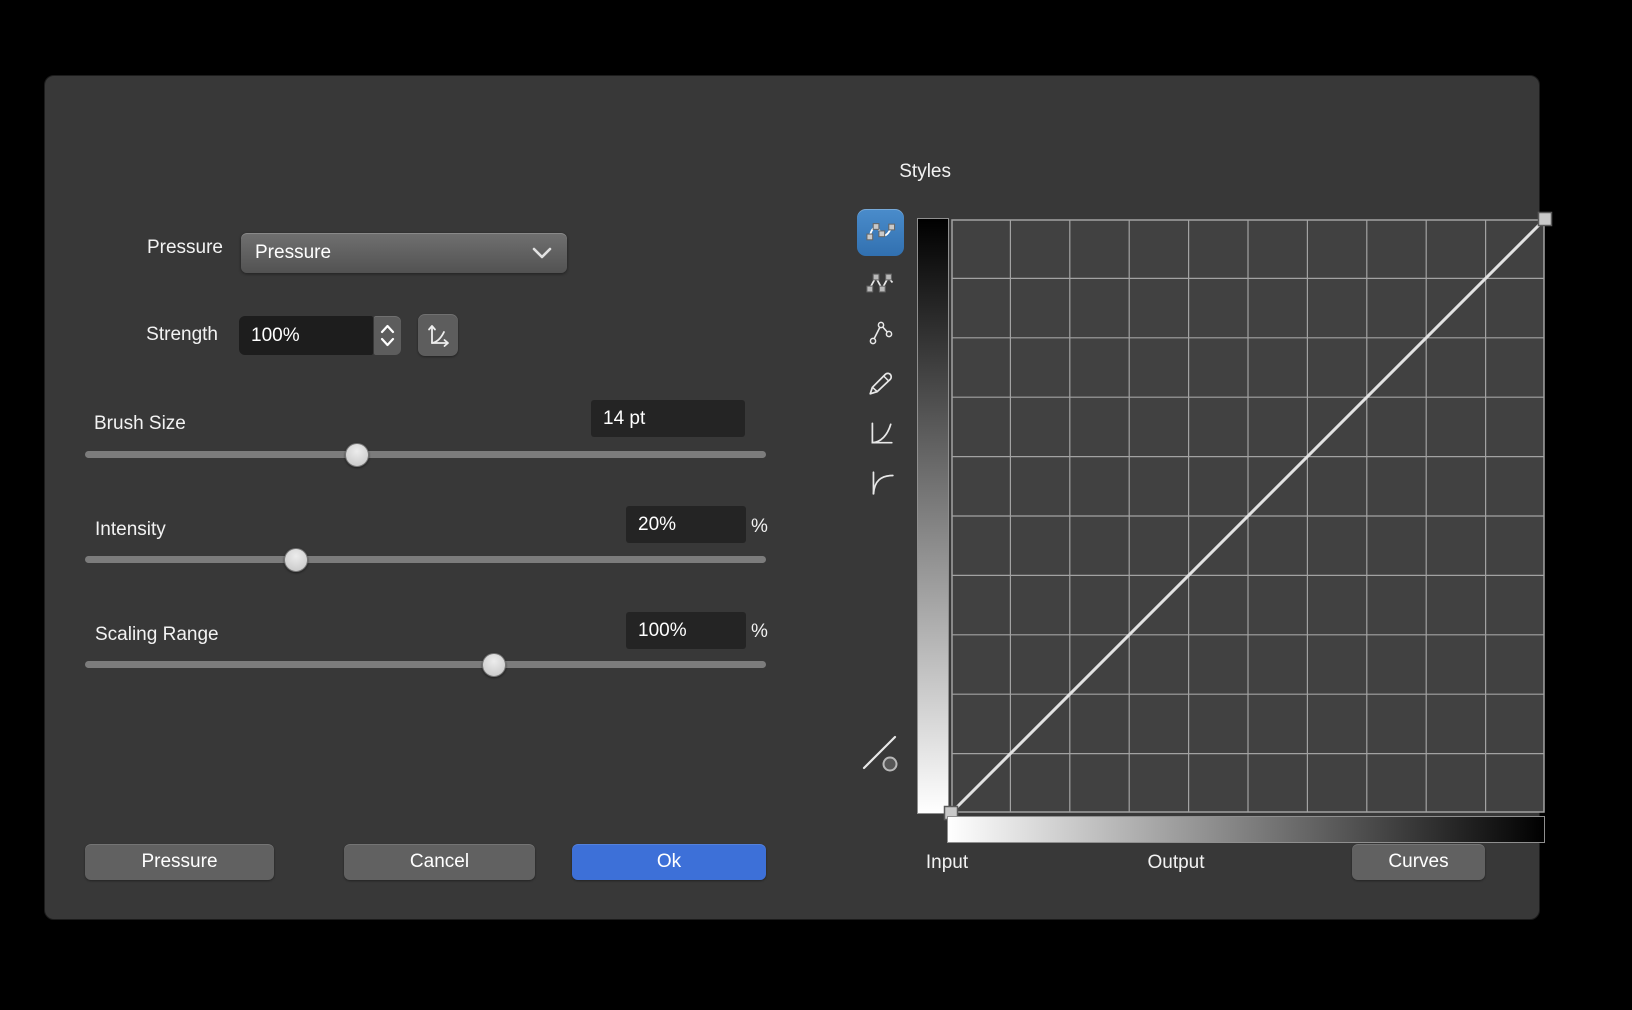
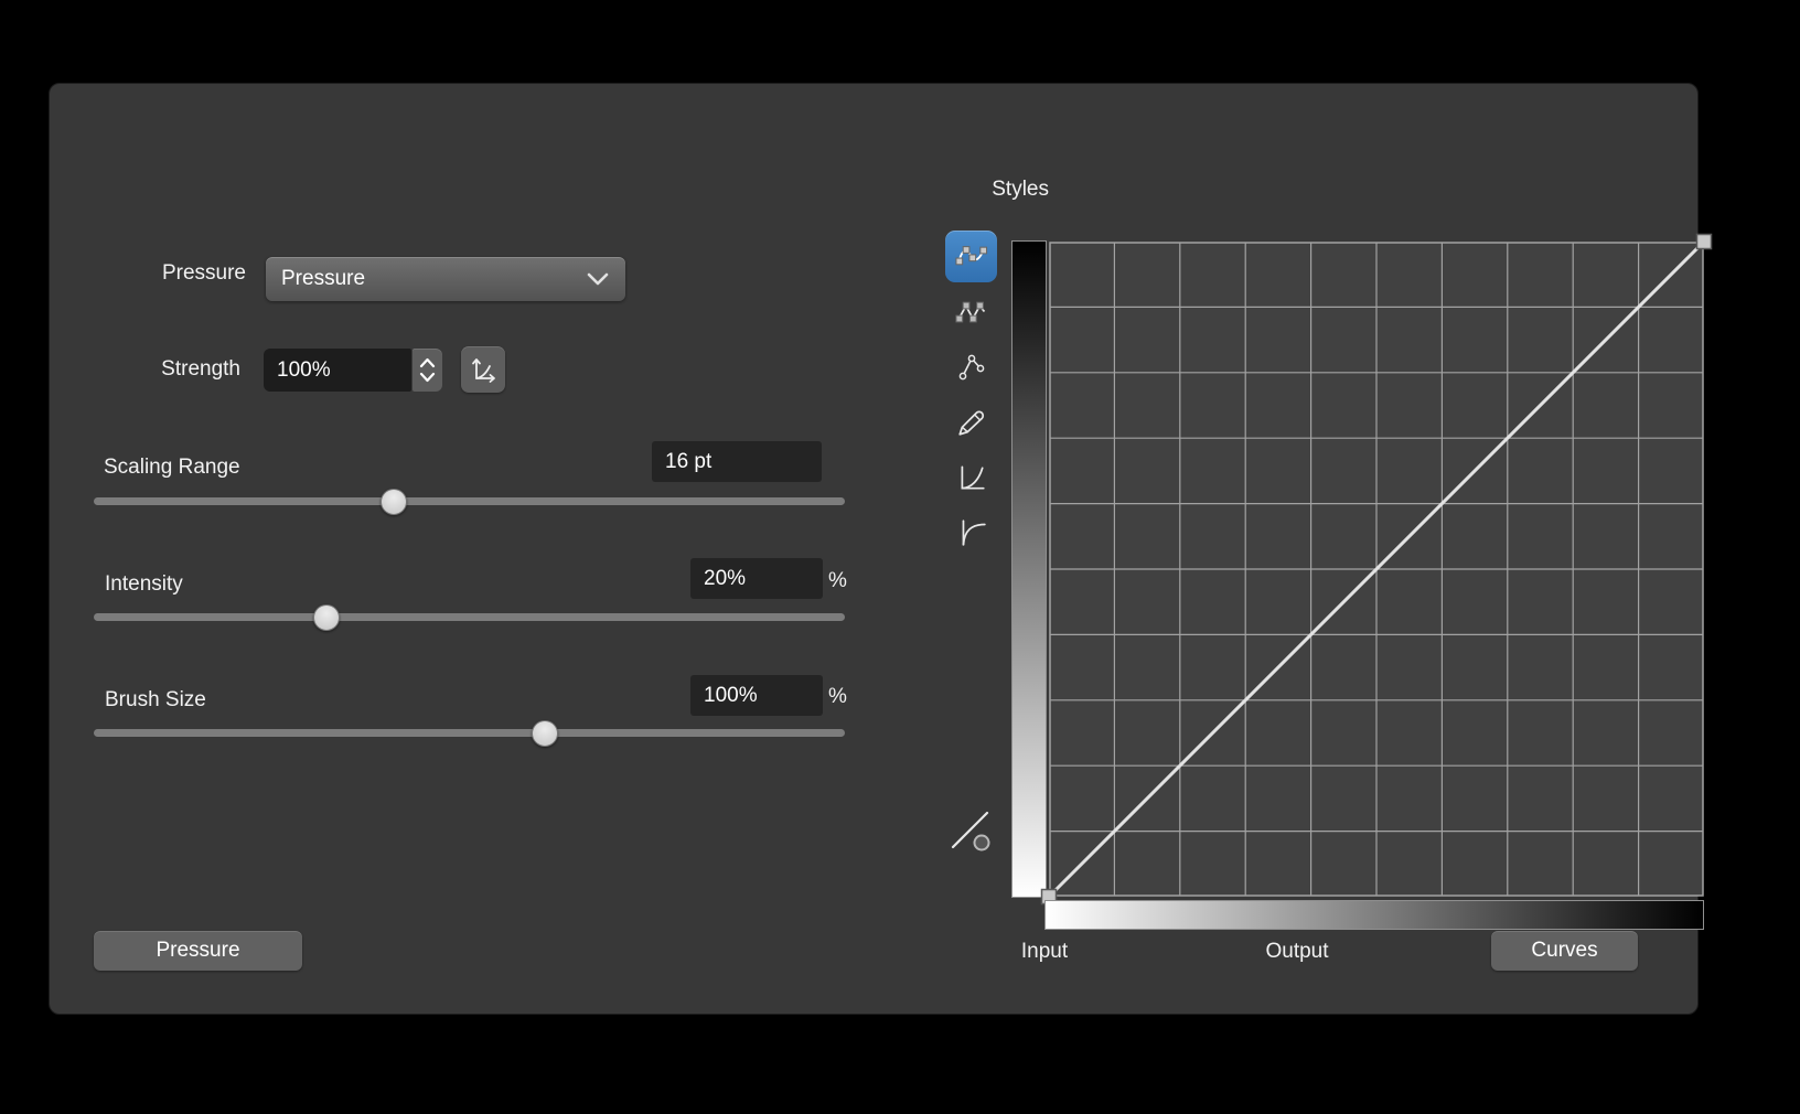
  Pressure
  Pressure
  Strength
  100%
- Brush Size
+ Scaling Range
- 14 pt
+ 16 pt
  Intensity
  20%
  %
- Scaling Range
+ Brush Size
  100%
  %
  Pressure
- Cancel
- Ok
  Styles
  Input
  Output
  Curves
